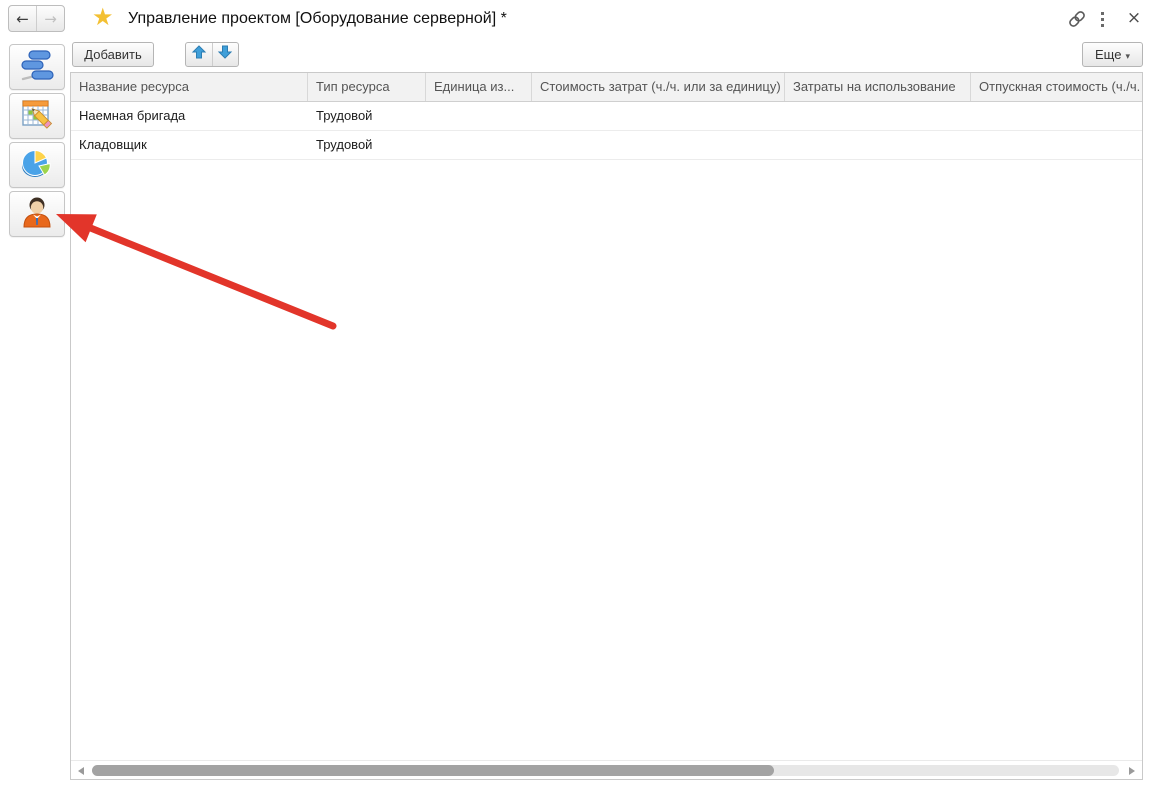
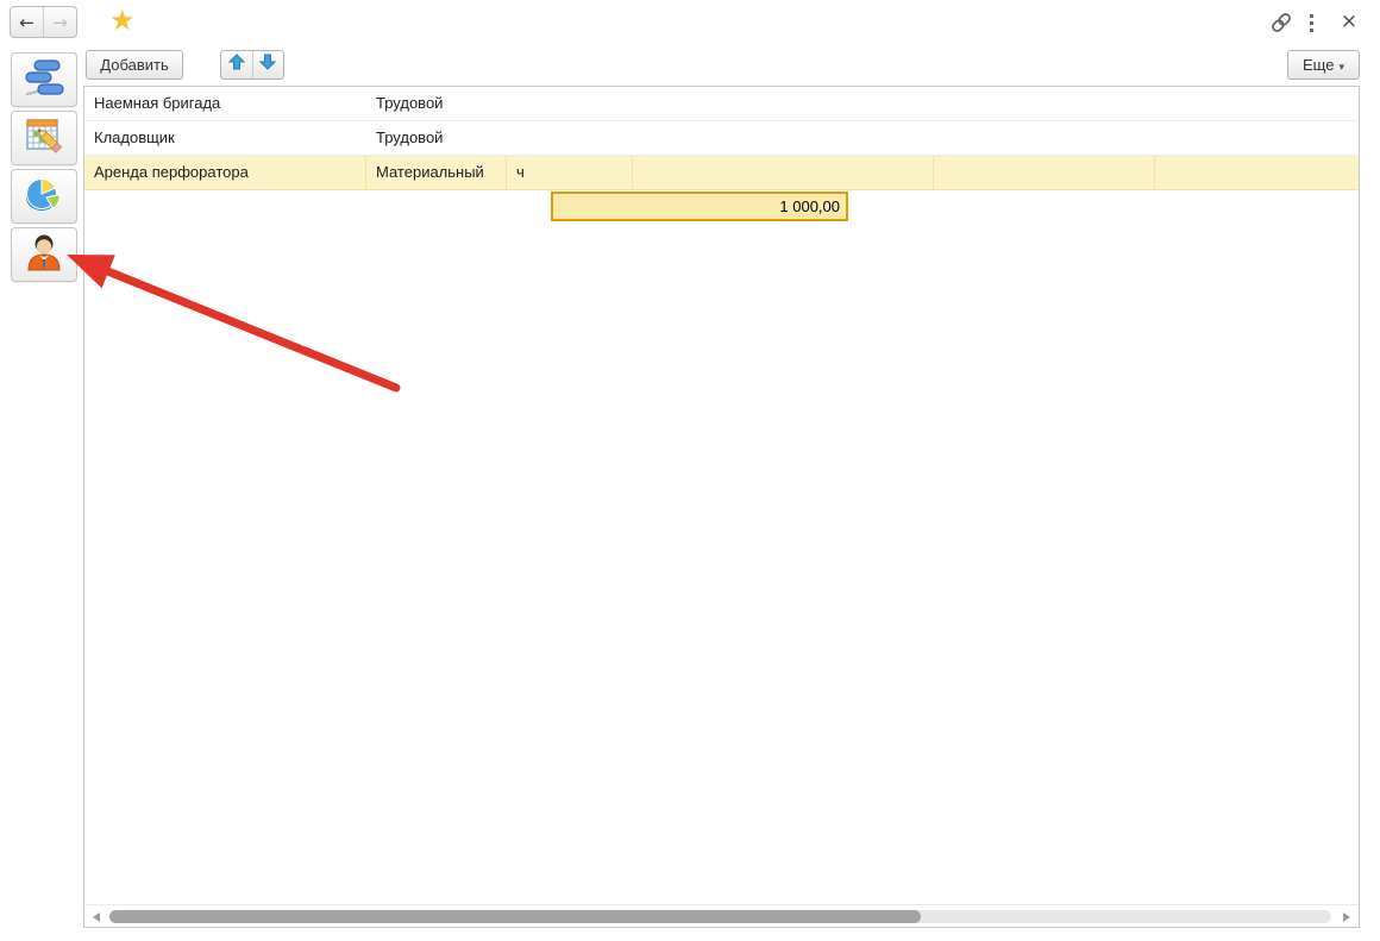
  ←
  →
  ★
- Управление проектом [Оборудование серверной] *
  ×
  Добавить
  Еще ▾
- Название ресурса
- Тип ресурса
- Единица из...
- Стоимость затрат (ч./ч. или за единицу)
- Затраты на использование
- Отпускная стоимость (ч./ч.
  Наемная бригада
  Трудовой
  Кладовщик
  Трудовой
+ Аренда перфоратора
+ Материальный
+ ч
+ 1 000,00
